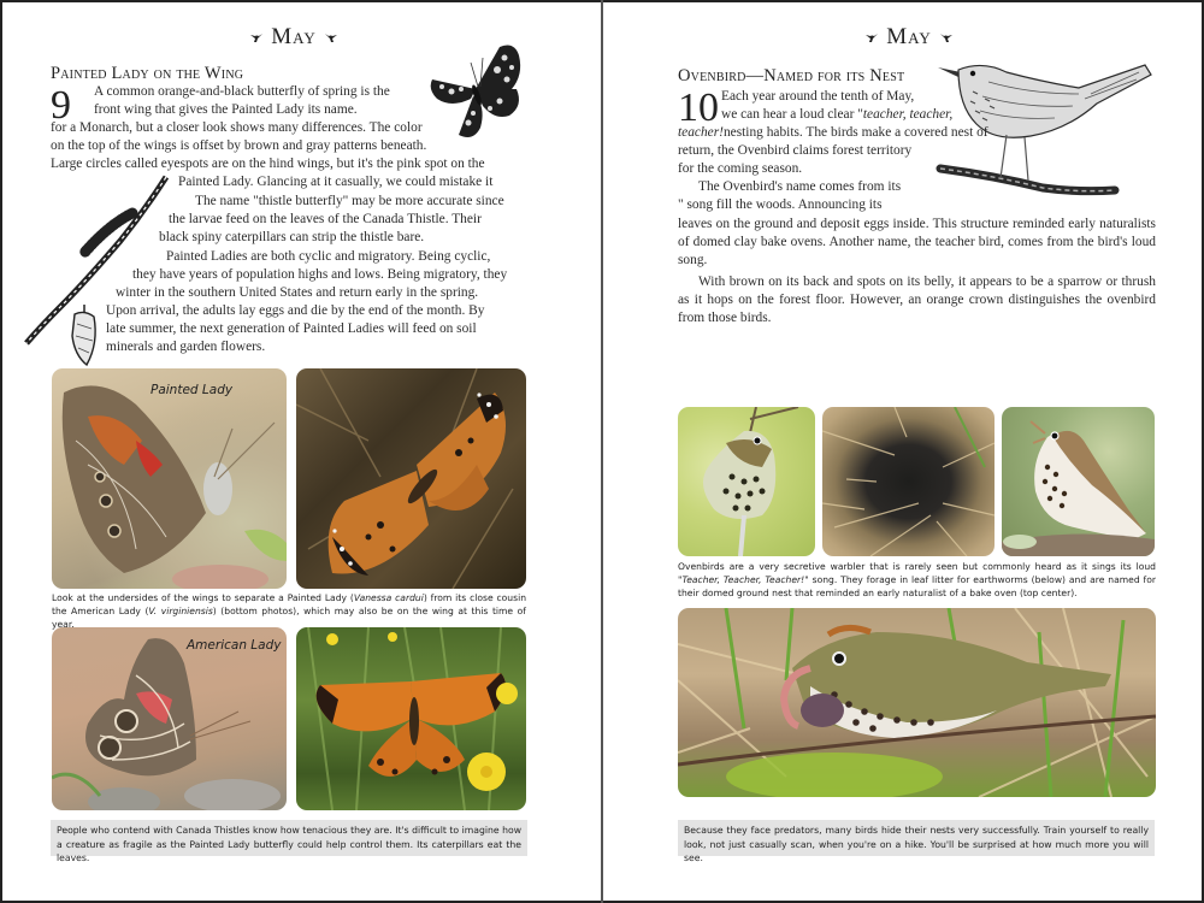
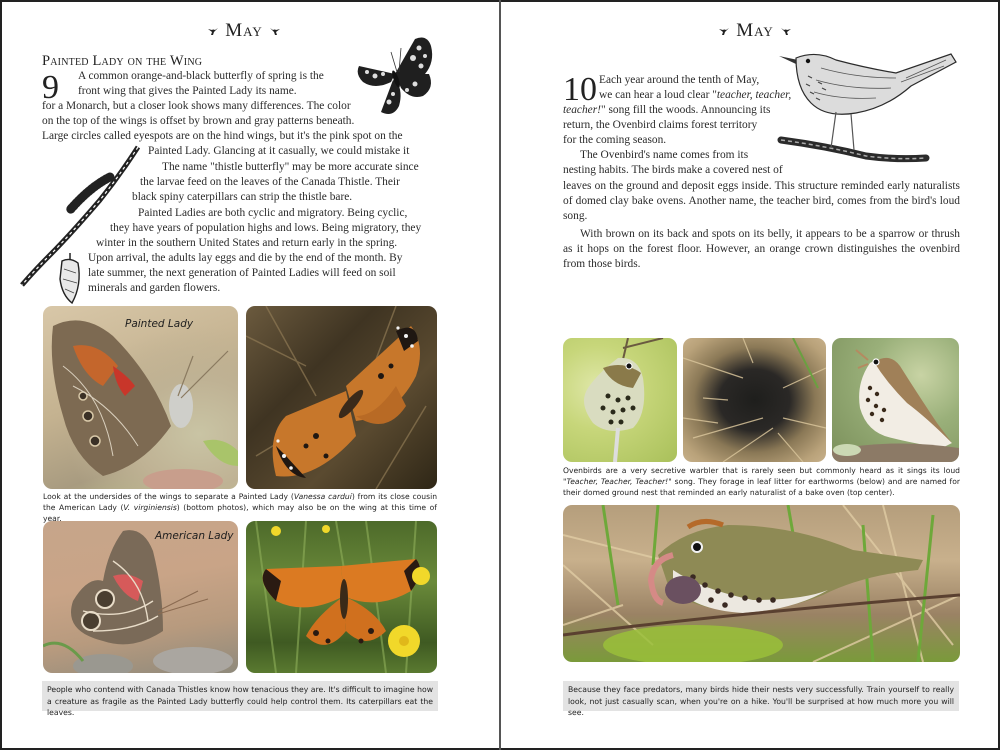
  May
  Painted Lady on the Wing
  9
  A common orange-and-black butterfly of spring is the
  front wing that gives the Painted Lady its name.
  for a Monarch, but a closer look shows many differences. The color
  on the top of the wings is offset by brown and gray patterns beneath.
  Large circles called eyespots are on the hind wings, but it's the pink spot on the
  Painted Lady. Glancing at it casually, we could mistake it
  The name "thistle butterfly" may be more accurate since
  the larvae feed on the leaves of the Canada Thistle. Their
  black spiny caterpillars can strip the thistle bare.
  Painted Ladies are both cyclic and migratory. Being cyclic,
  they have years of population highs and lows. Being migratory, they
  winter in the southern United States and return early in the spring.
  Upon arrival, the adults lay eggs and die by the end of the month. By
  late summer, the next generation of Painted Ladies will feed on soil
  minerals and garden flowers.
  Painted Lady
  Look at the undersides of the wings to separate a Painted Lady (Vanessa cardui) from its close cousin the American Lady (V. virginiensis) (bottom photos), which may also be on the wing at this time of year.
  American Lady
  People who contend with Canada Thistles know how tenacious they are. It's difficult to imagine how a creature as fragile as the Painted Lady butterfly could help control them. Its caterpillars eat the leaves.
  May
- Ovenbird—Named for its Nest
  10
  Each year around the tenth of May,
  we can hear a loud clear "teacher, teacher,
- teacher!nesting habits. The birds make a covered nest of
+ teacher!" song fill the woods. Announcing its
  return, the Ovenbird claims forest territory
  for the coming season.
  The Ovenbird's name comes from its
- " song fill the woods. Announcing its
+ nesting habits. The birds make a covered nest of
  leaves on the ground and deposit eggs inside. This structure reminded early naturalists of domed clay bake ovens. Another name, the teacher bird, comes from the bird's loud song.
  With brown on its back and spots on its belly, it appears to be a sparrow or thrush as it hops on the forest floor. However, an orange crown distinguishes the ovenbird from those birds.
  Ovenbirds are a very secretive warbler that is rarely seen but commonly heard as it sings its loud "Teacher, Teacher, Teacher!" song. They forage in leaf litter for earthworms (below) and are named for their domed ground nest that reminded an early naturalist of a bake oven (top center).
  Because they face predators, many birds hide their nests very successfully. Train yourself to really look, not just casually scan, when you're on a hike. You'll be surprised at how much more you will see.
